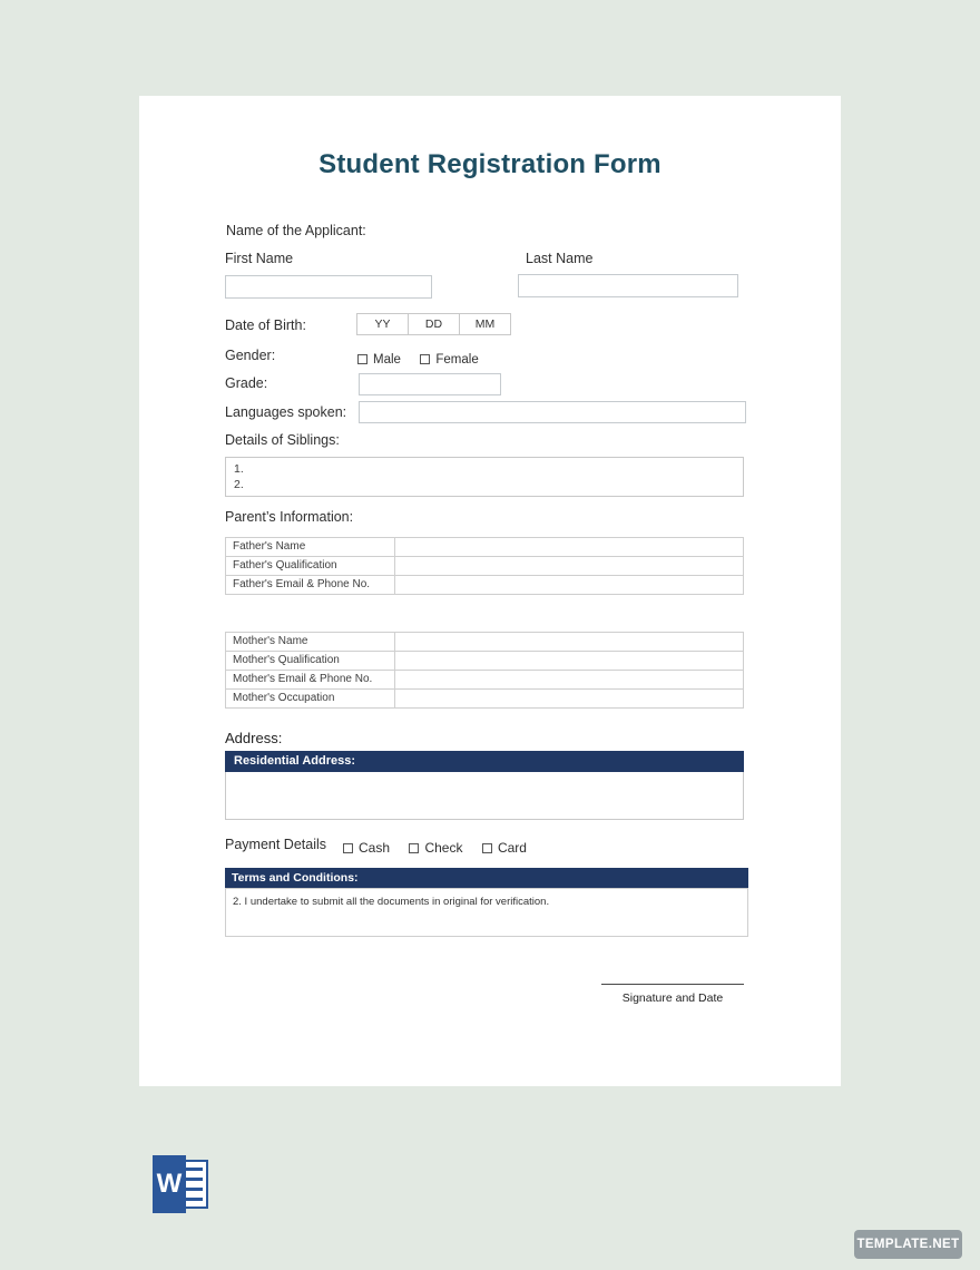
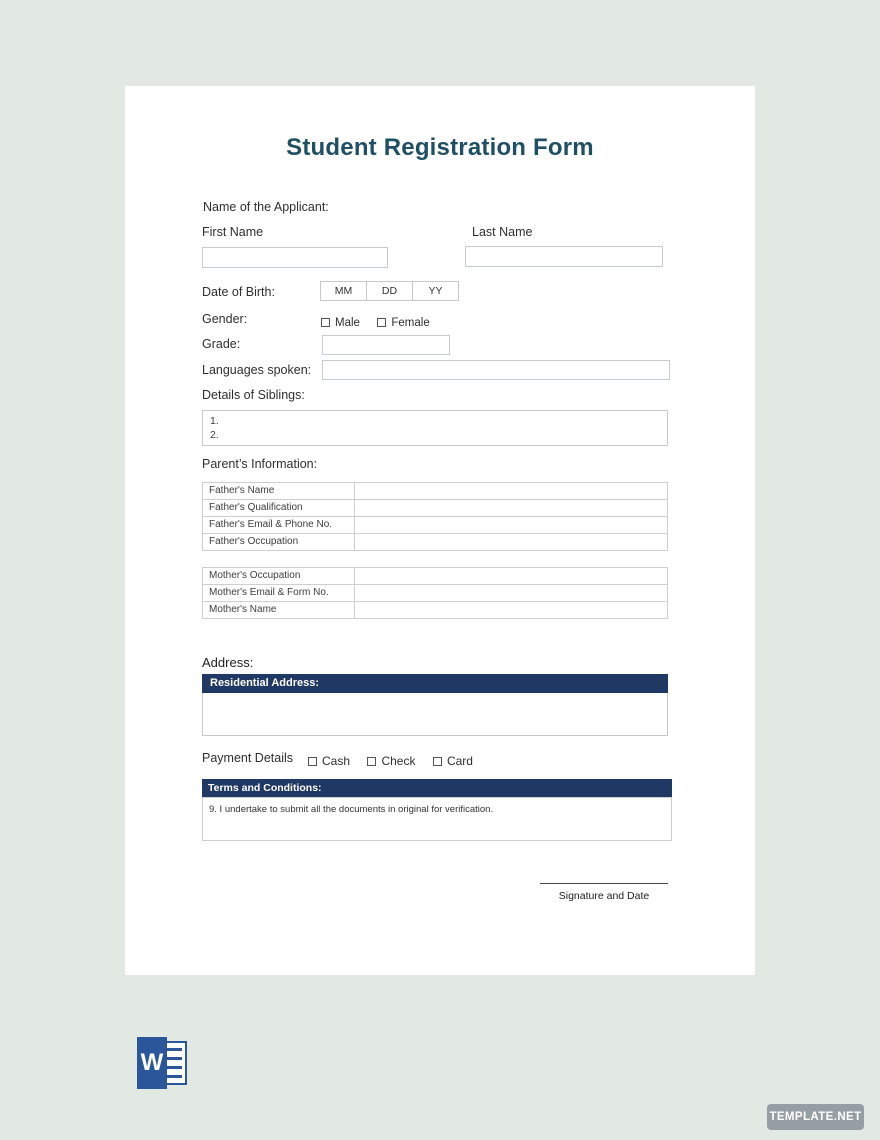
  Student Registration Form
  Name of the Applicant:
  First Name
  Last Name
  Date of Birth:
- YY
+ MM
  DD
- MM
+ YY
  Gender:
  Male Female
  Grade:
  Languages spoken:
  Details of Siblings:
  1.
  2.
  Parent’s Information:
  Father's Name
  Father's Qualification
  Father's Email & Phone No.
+ Father's Occupation
- Mother's Name
+ Mother's Occupation
- Mother's Qualification
- Mother's Email & Phone No.
+ Mother's Email & Form No.
- Mother's Occupation
+ Mother's Name
  Address:
  Residential Address:
  Payment Details
  Cash Check Card
  Terms and Conditions:
- 2. I undertake to submit all the documents in original for verification.
+ 9. I undertake to submit all the documents in original for verification.
  Signature and Date
  W
  TEMPLATE.NET
